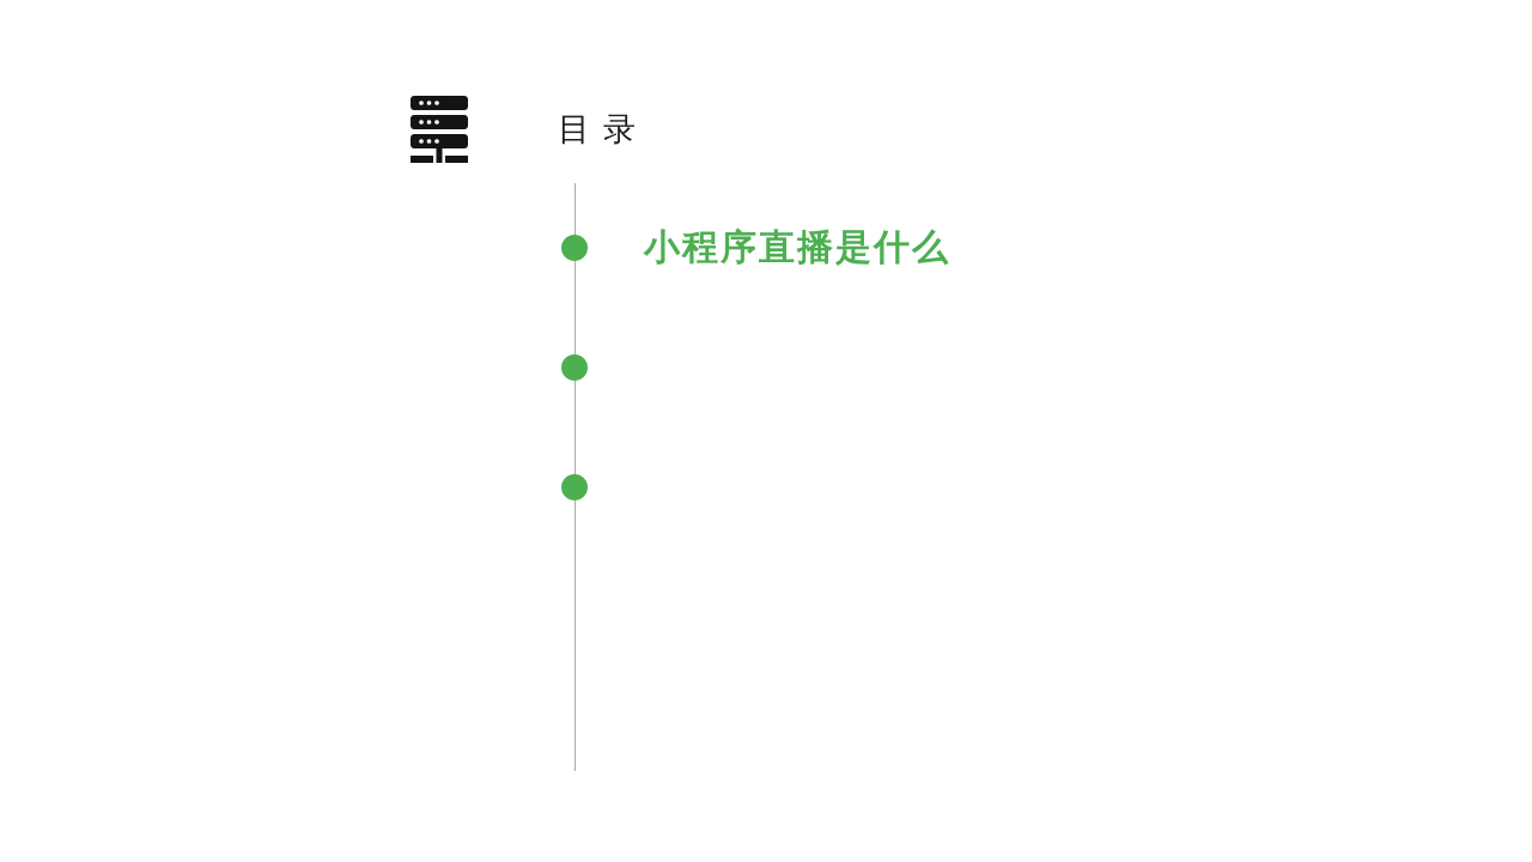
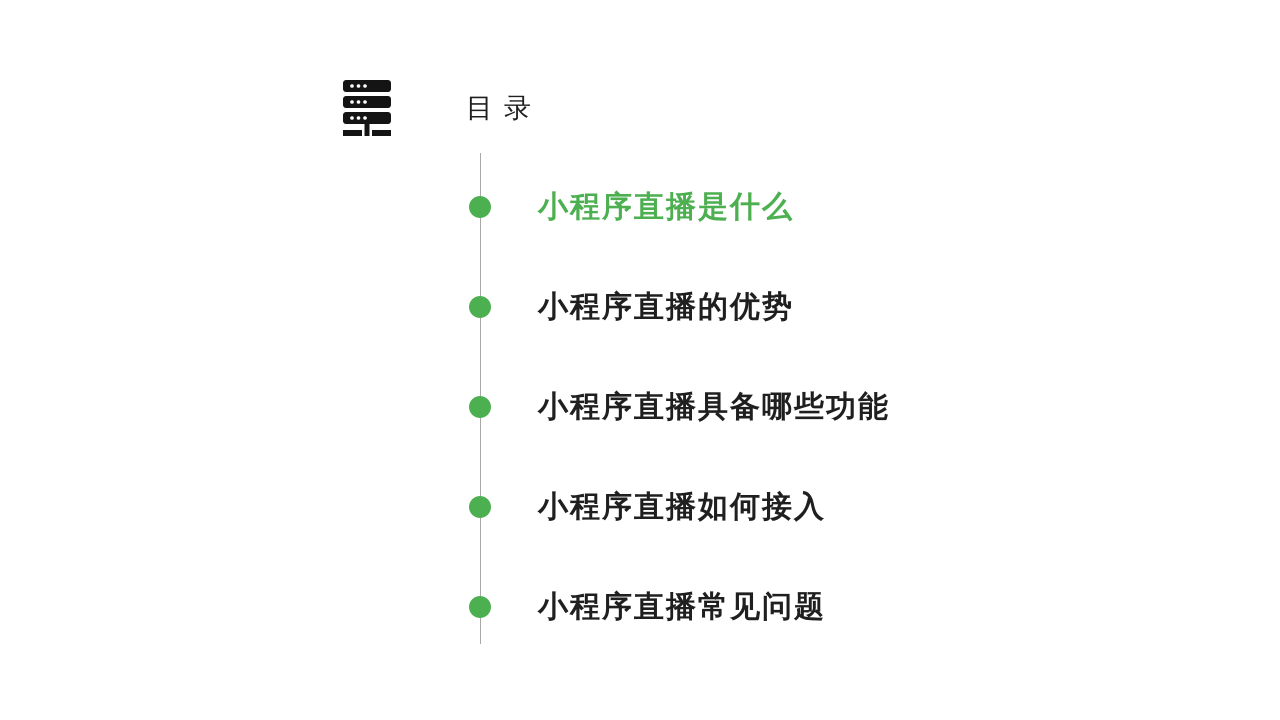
  目录
  小程序直播是什么
+ 小程序直播的优势
+ 小程序直播具备哪些功能
+ 小程序直播如何接入
+ 小程序直播常见问题
